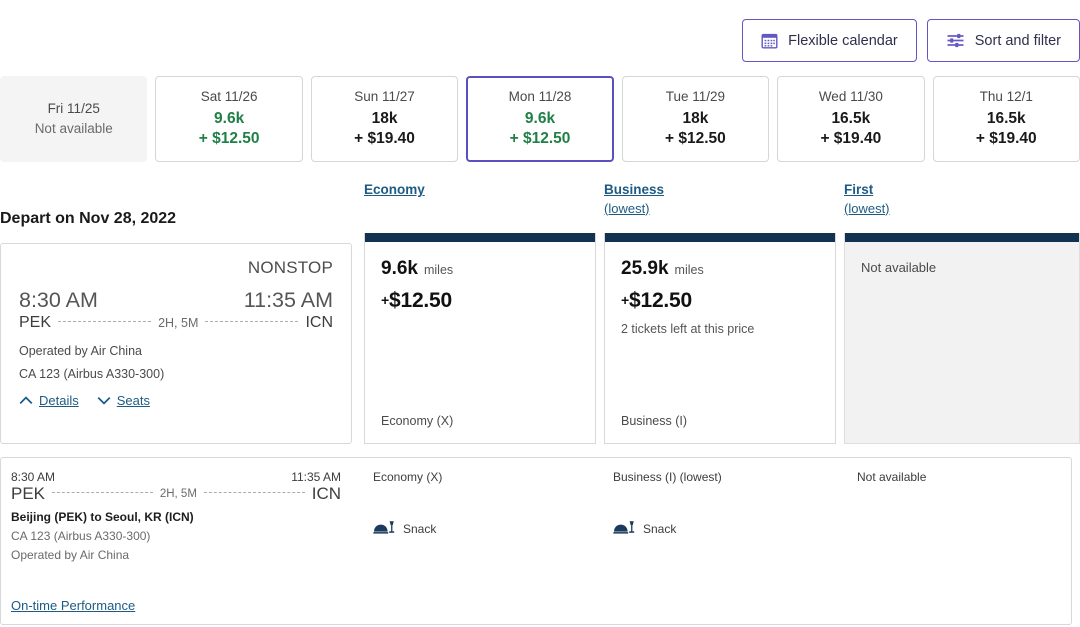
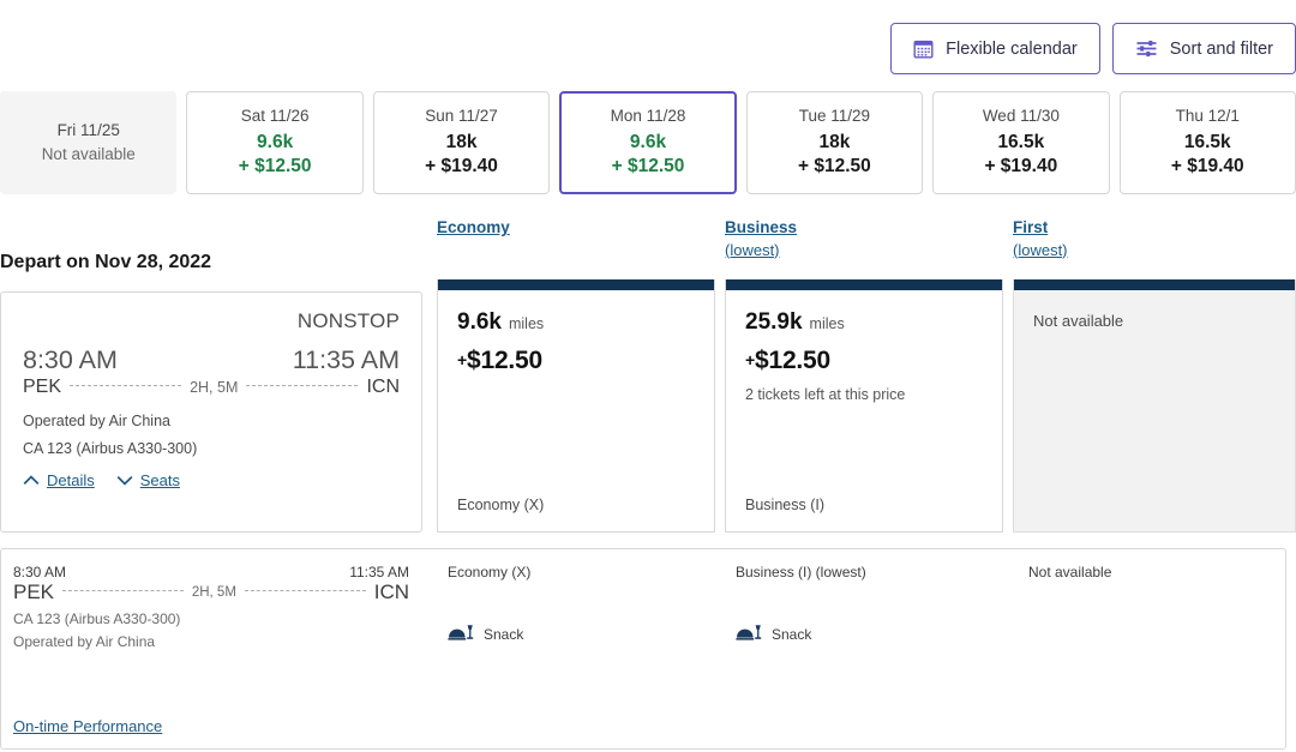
  Flexible calendar
  Sort and filter
  Fri 11/25
  Not available
  Sat 11/26
  9.6k
  + $12.50
  Sun 11/27
  18k
  + $19.40
  Mon 11/28
  9.6k
  + $12.50
  Tue 11/29
  18k
  + $12.50
  Wed 11/30
  16.5k
  + $19.40
  Thu 12/1
  16.5k
  + $19.40
  Economy
  Business
  (lowest)
  First
  (lowest)
  Depart on Nov 28, 2022
  NONSTOP
  8:30 AM
  11:35 AM
  PEK
  2H, 5M
  ICN
  Operated by Air China
  CA 123 (Airbus A330-300)
  Details
  Seats
  9.6k
  miles
  +$12.50
  Economy (X)
  25.9k
  miles
  +$12.50
  2 tickets left at this price
  Business (I)
  Not available
  8:30 AM
  11:35 AM
  PEK
  2H, 5M
  ICN
- Beijing (PEK) to Seoul, KR (ICN)
  CA 123 (Airbus A330-300)
  Operated by Air China
  On-time Performance
  Economy (X)
  Snack
  Business (I) (lowest)
  Snack
  Not available
